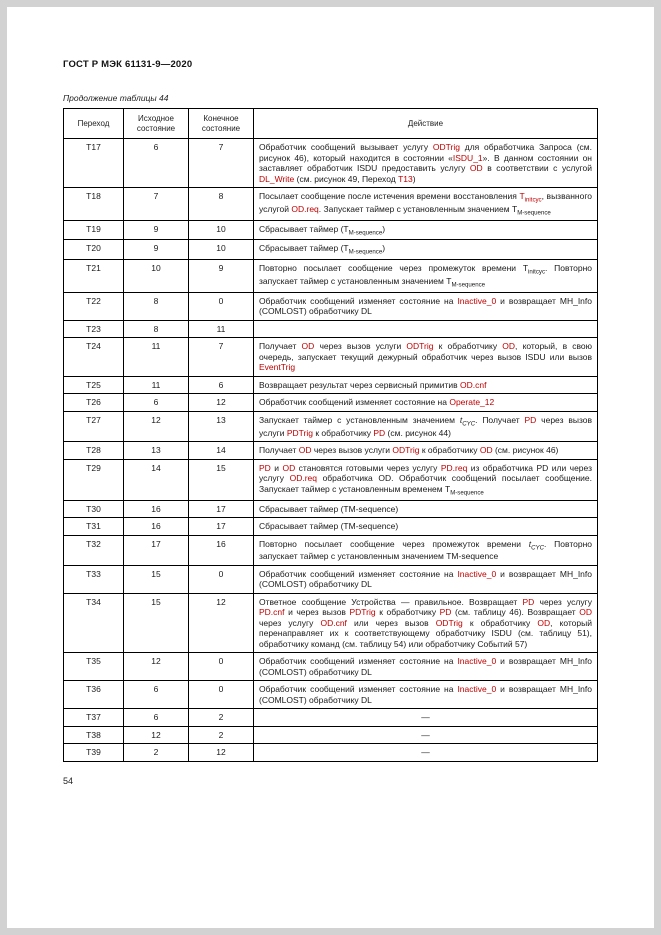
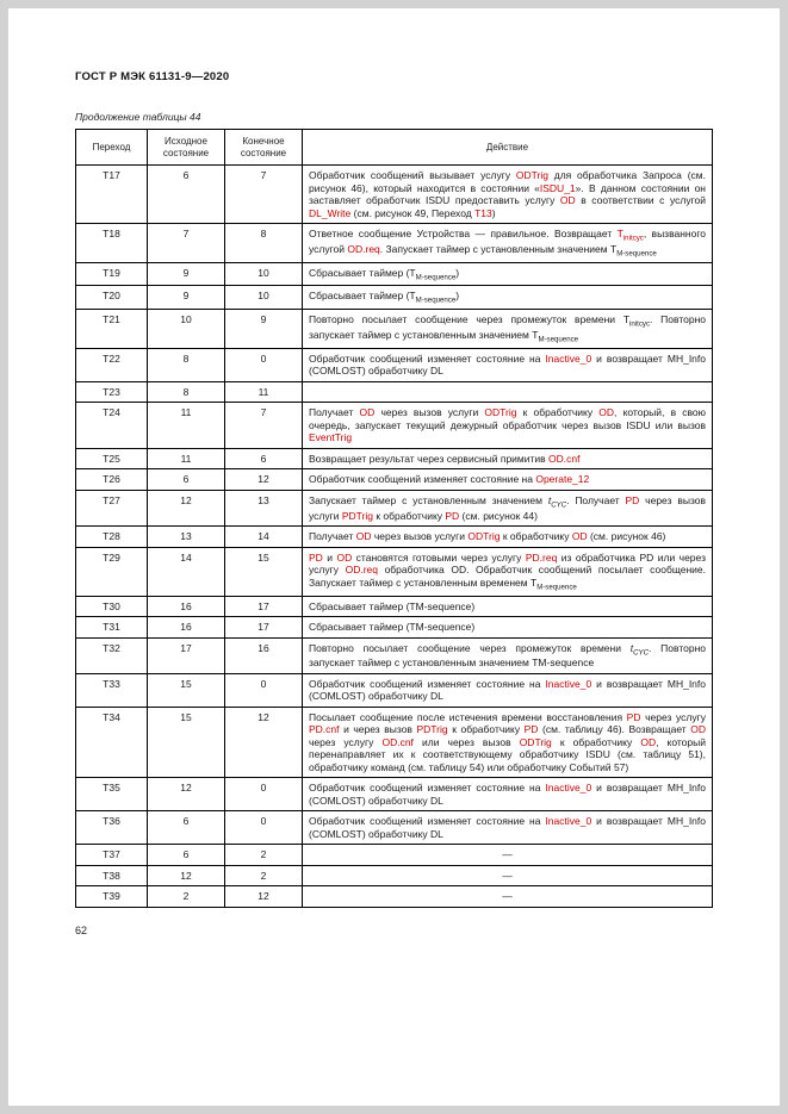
  ГОСТ Р МЭК 61131-9—2020
  Продолжение таблицы 44
  Переход	Исходное состояние	Конечное состояние	Действие
  T17	6	7	Обработчик сообщений вызывает услугу ODTrig для обработчика Запроса (см. рисунок 46), который находится в состоянии «ISDU_1». В данном состоянии он заставляет обработчик ISDU предоставить услугу OD в соответствии с услугой DL_Write (см. рисунок 49, Переход T13)
- T18	7	8	Посылает сообщение после истечения времени восстановления T , вызванного услугой OD.req. Запускает таймер с установленным значением T
+ T18	7	8	Ответное сообщение Устройства — правильное. Возвращает T , вызванного услугой OD.req. Запускает таймер с установленным значением T
  T19	9	10	Сбрасывает таймер (T )
  T20	9	10	Сбрасывает таймер (T )
  T21	10	9	Повторно посылает сообщение через промежуток времени T . Повторно запускает таймер с установленным значением T
  T22	8	0	Обработчик сообщений изменяет состояние на Inactive_0 и возвращает MH_Info (COMLOST) обработчику DL
  T23	8	11
  T24	11	7	Получает OD через вызов услуги ODTrig к обработчику OD, который, в свою очередь, запускает текущий дежурный обработчик через вызов ISDU или вызов EventTrig
  T25	11	6	Возвращает результат через сервисный примитив OD.cnf
  T26	6	12	Обработчик сообщений изменяет состояние на Operate_12
  T27	12	13	Запускает таймер с установленным значением t . Получает PD через вызов услуги PDTrig к обработчику PD (см. рисунок 44)
  T28	13	14	Получает OD через вызов услуги ODTrig к обработчику OD (см. рисунок 46)
  T29	14	15	PD и OD становятся готовыми через услугу PD.req из обработчика PD или через услугу OD.req обработчика OD. Обработчик сообщений посылает сообщение. Запускает таймер с установленным временем T
  T30	16	17	Сбрасывает таймер (TM-sequence)
  T31	16	17	Сбрасывает таймер (TM-sequence)
  T32	17	16	Повторно посылает сообщение через промежуток времени t . Повторно запускает таймер с установленным значением TM-sequence
  T33	15	0	Обработчик сообщений изменяет состояние на Inactive_0 и возвращает MH_Info (COMLOST) обработчику DL
- T34	15	12	Ответное сообщение Устройства — правильное. Возвращает PD через услугу PD.cnf и через вызов PDTrig к обработчику PD (см. таблицу 46). Возвращает OD через услугу OD.cnf или через вызов ODTrig к обработчику OD, который перенаправляет их к соответствующему обработчику ISDU (см. таблицу 51), обработчику команд (см. таблицу 54) или обработчику Событий 57)
+ T34	15	12	Посылает сообщение после истечения времени восстановления PD через услугу PD.cnf и через вызов PDTrig к обработчику PD (см. таблицу 46). Возвращает OD через услугу OD.cnf или через вызов ODTrig к обработчику OD, который перенаправляет их к соответствующему обработчику ISDU (см. таблицу 51), обработчику команд (см. таблицу 54) или обработчику Событий 57)
  T35	12	0	Обработчик сообщений изменяет состояние на Inactive_0 и возвращает MH_Info (COMLOST) обработчику DL
  T36	6	0	Обработчик сообщений изменяет состояние на Inactive_0 и возвращает MH_Info (COMLOST) обработчику DL
  T37	6	2	—
  T38	12	2	—
  T39	2	12	—
- 54
+ 62
